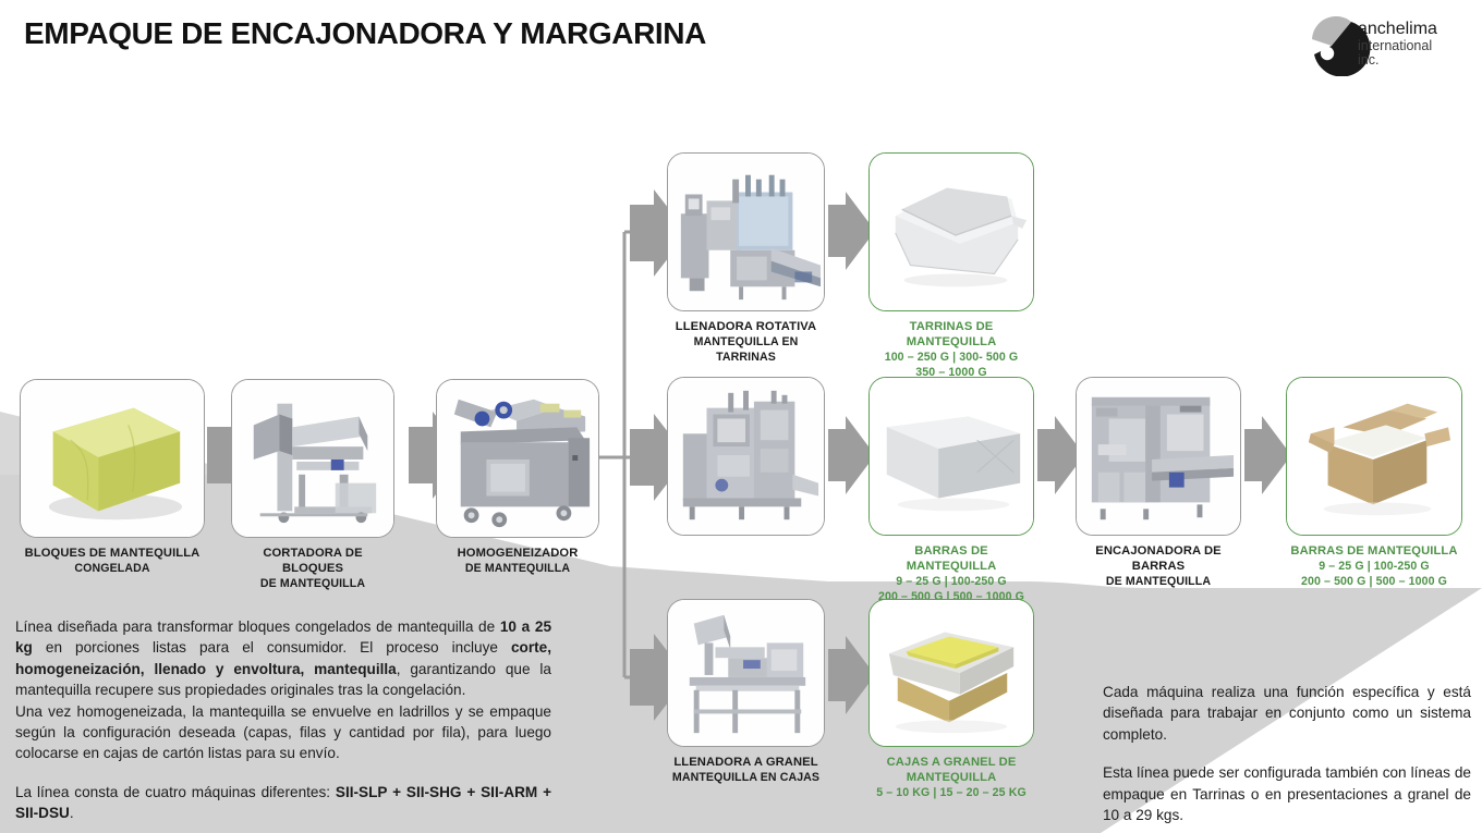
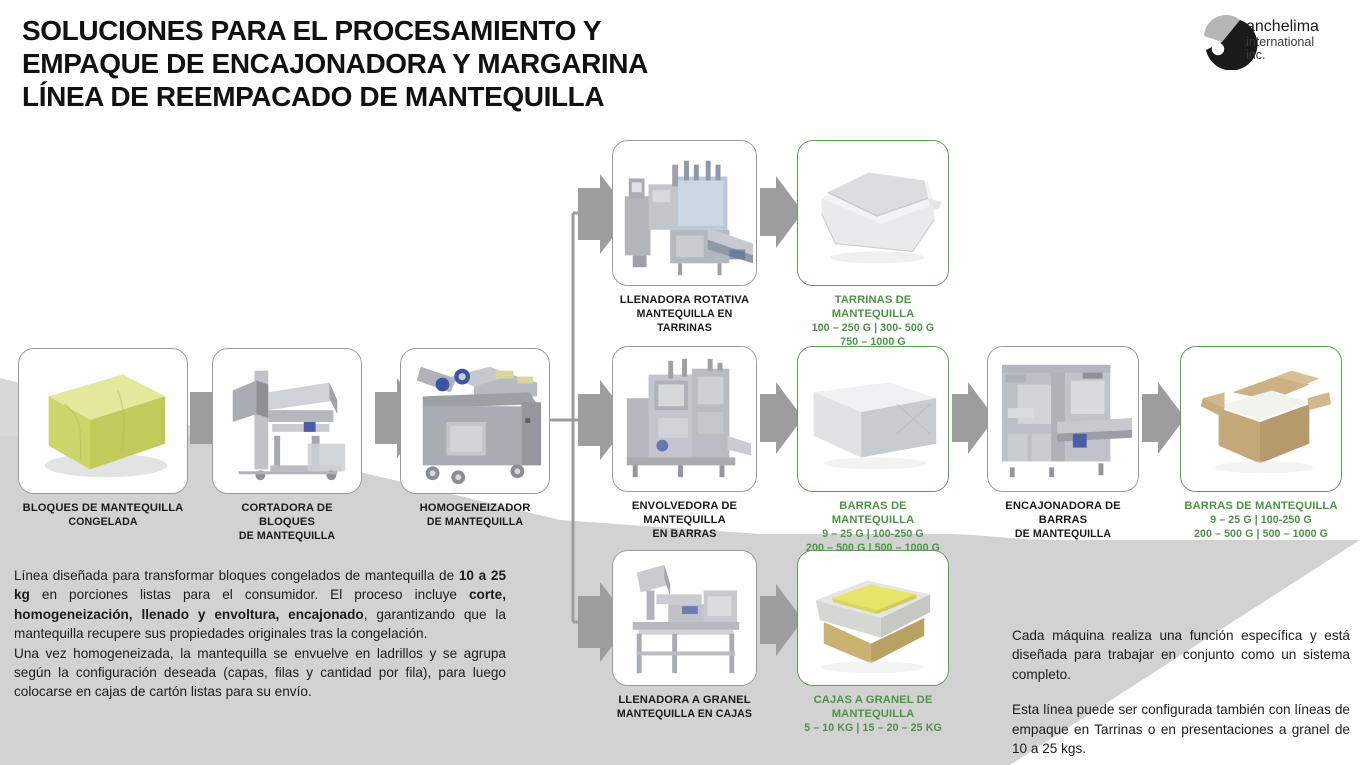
+ SOLUCIONES PARA EL PROCESAMIENTO Y
  EMPAQUE DE ENCAJONADORA Y MARGARINA
+ LÍNEA DE REEMPACADO DE MANTEQUILLA
  anchelima
  international
  inc.
  BLOQUES DE MANTEQUILLA
  CONGELADA
  CORTADORA DE BLOQUES
  DE MANTEQUILLA
  HOMOGENEIZADOR
  DE MANTEQUILLA
  LLENADORA ROTATIVA
  MANTEQUILLA EN TARRINAS
  TARRINAS DE MANTEQUILLA
  100 – 250 G | 300- 500 G
- 350 – 1000 G
+ 750 – 1000 G
+ ENVOLVEDORA DE MANTEQUILLA
+ EN BARRAS
  BARRAS DE MANTEQUILLA
  9 – 25 G | 100-250 G
  200 – 500 G | 500 – 1000 G
  ENCAJONADORA DE BARRAS
  DE MANTEQUILLA
  BARRAS DE MANTEQUILLA
  9 – 25 G | 100-250 G
  200 – 500 G | 500 – 1000 G
  LLENADORA A GRANEL
  MANTEQUILLA EN CAJAS
  CAJAS A GRANEL DE MANTEQUILLA
  5 – 10 KG | 15 – 20 – 25 KG
- Línea diseñada para transformar bloques congelados de mantequilla de 10 a 25 kg en porciones listas para el consumidor. El proceso incluye corte, homogeneización, llenado y envoltura, mantequilla, garantizando que la mantequilla recupere sus propiedades originales tras la congelación.
+ Línea diseñada para transformar bloques congelados de mantequilla de 10 a 25 kg en porciones listas para el consumidor. El proceso incluye corte, homogeneización, llenado y envoltura, encajonado, garantizando que la mantequilla recupere sus propiedades originales tras la congelación.
- Una vez homogeneizada, la mantequilla se envuelve en ladrillos y se empaque según la configuración deseada (capas, filas y cantidad por fila), para luego colocarse en cajas de cartón listas para su envío.
+ Una vez homogeneizada, la mantequilla se envuelve en ladrillos y se agrupa según la configuración deseada (capas, filas y cantidad por fila), para luego colocarse en cajas de cartón listas para su envío.
- La línea consta de cuatro máquinas diferentes: SII-SLP + SII-SHG + SII-ARM + SII-DSU.
  Cada máquina realiza una función específica y está diseñada para trabajar en conjunto como un sistema completo.
- Esta línea puede ser configurada también con líneas de empaque en Tarrinas o en presentaciones a granel de 10 a 29 kgs.
+ Esta línea puede ser configurada también con líneas de empaque en Tarrinas o en presentaciones a granel de 10 a 25 kgs.
